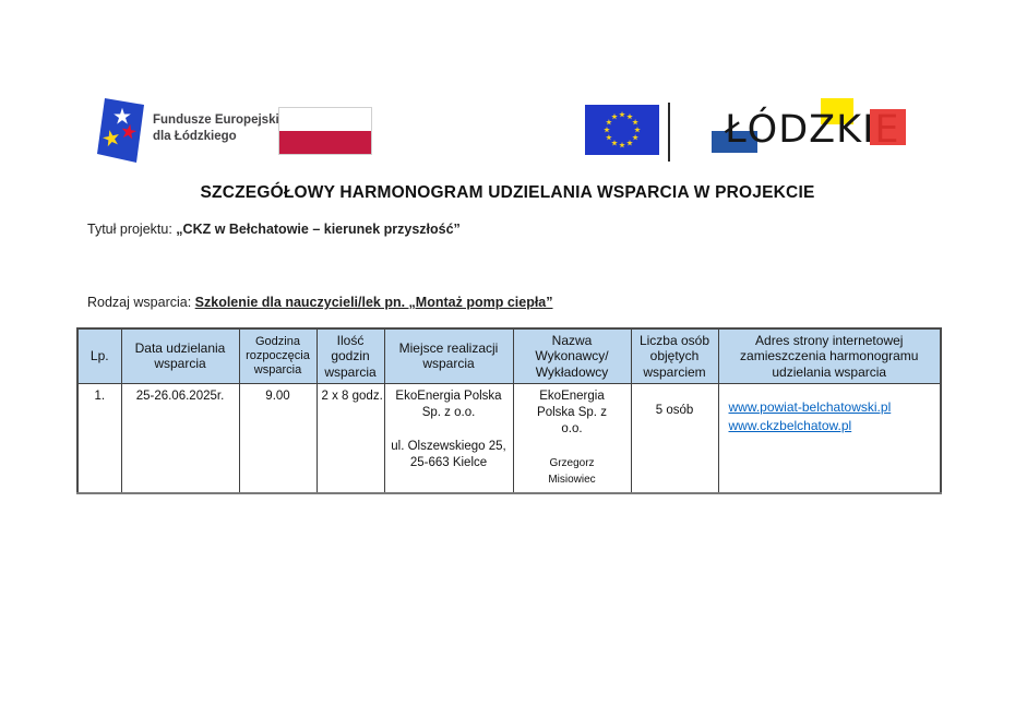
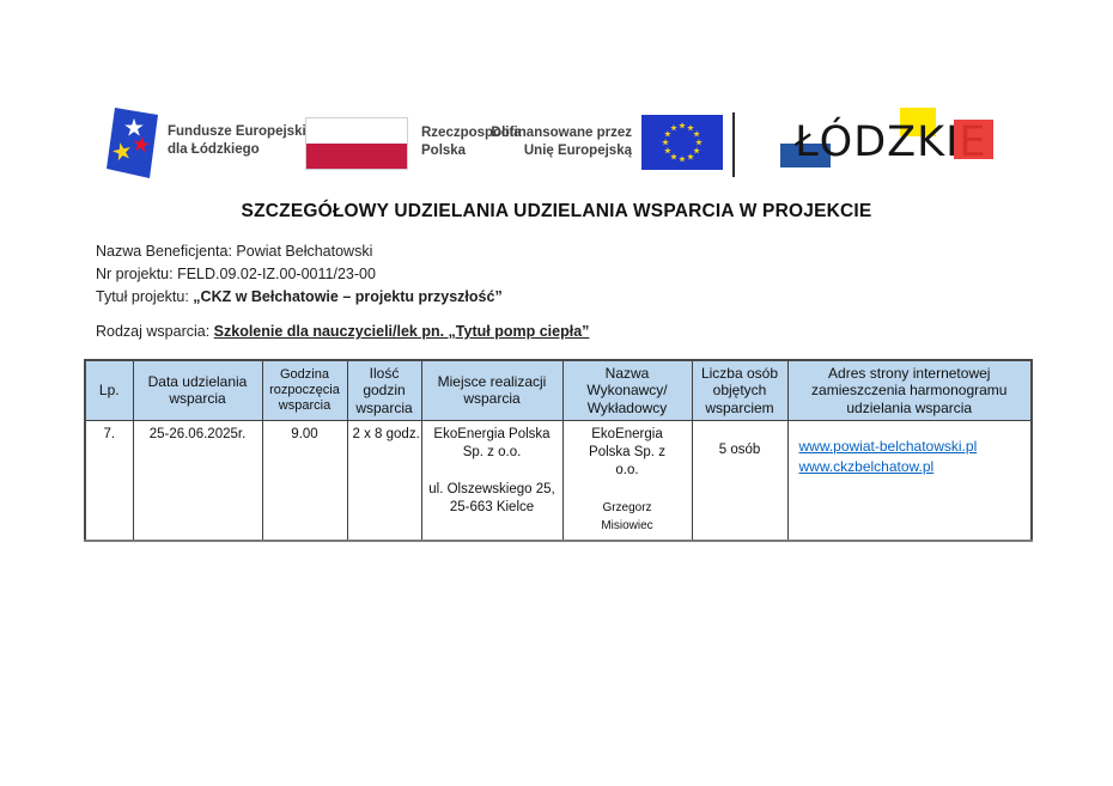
  Fundusze Europejsk
  dla Łódzkiego
+ Rzeczpospolita
+ Polska
+ Dofinansowane przez
+ Unię Europejską
  ŁÓDZKI
- SZCZEGÓŁOWY HARMONOGRAM UDZIELANIA WSPARCIA W PROJEKCIE
+ SZCZEGÓŁOWY UDZIELANIA UDZIELANIA WSPARCIA W PROJEKCIE
+ Nazwa Beneficjenta: Powiat Bełchatowski
+ Nr projektu: FELD.09.02-IZ.00-0011/23-00
- Tytuł projektu: „CKZ w Bełchatowie – kierunek przyszłość”
+ Tytuł projektu: „CKZ w Bełchatowie – projektu przyszłość”
- Rodzaj wsparcia: Szkolenie dla nauczycieli/lek pn. „Montaż pomp ciepła”
+ Rodzaj wsparcia: Szkolenie dla nauczycieli/lek pn. „Tytuł pomp ciepła”
  Lp.	Data udzielania wsparcia	Godzina rozpoczęcia wsparcia	Ilość godzin wsparcia	Miejsce realizacji wsparcia	Nazwa Wykonawcy/ Wykładowcy	Liczba osób objętych wsparciem	Adres strony internetowej zamieszczenia harmonogramu udzielania wsparcia
- 1.	25-26.06.2025r.	9.00	2 x 8 godz.	EkoEnergia Polska Sp. z o.o. ul. Olszewskiego 25, 25-663 Kielce	EkoEnergia Polska Sp. z o.o. Grzegorz Misiowiec	5 osób	www.powiat-belchatowski.pl www.ckzbelchatow.pl
+ 7.	25-26.06.2025r.	9.00	2 x 8 godz.	EkoEnergia Polska Sp. z o.o. ul. Olszewskiego 25, 25-663 Kielce	EkoEnergia Polska Sp. z o.o. Grzegorz Misiowiec	5 osób	www.powiat-belchatowski.pl www.ckzbelchatow.pl
